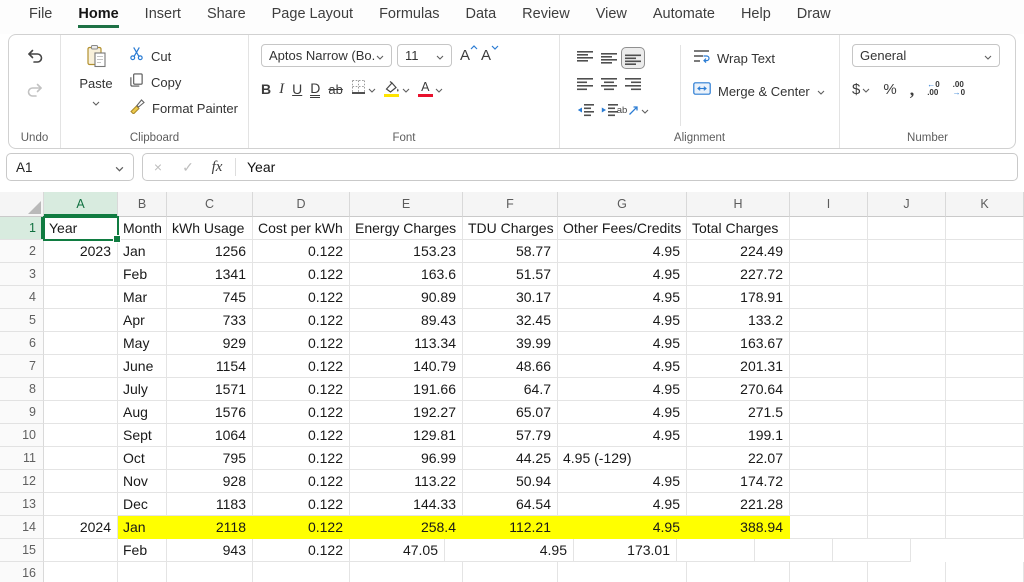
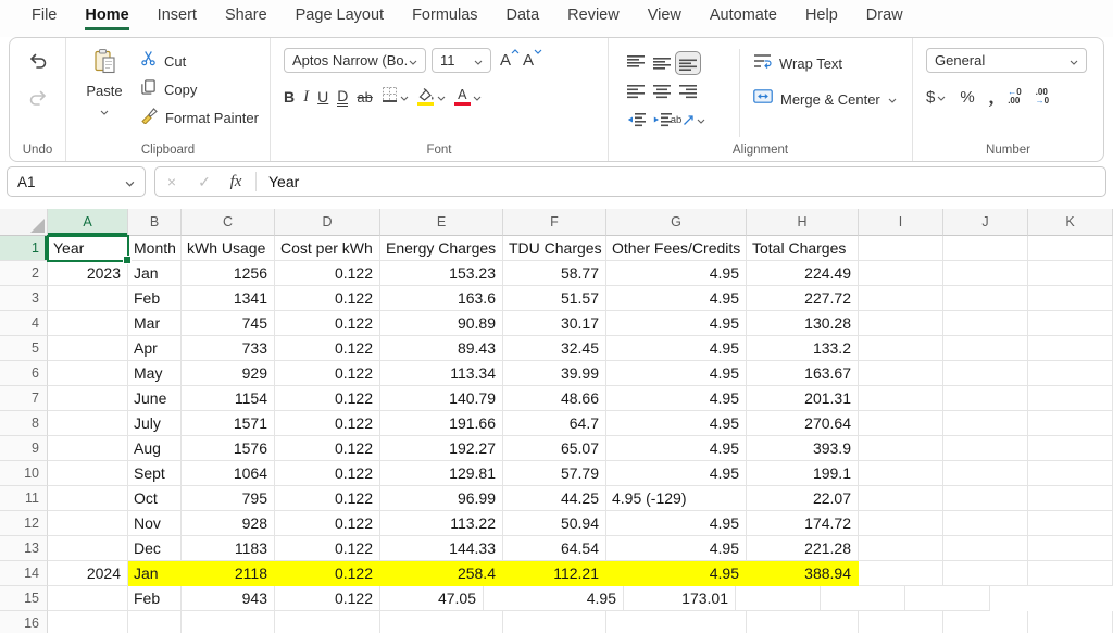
  File
  Home
  Insert
  Share
  Page Layout
  Formulas
  Data
  Review
  View
  Automate
  Help
  Draw
  Undo
  Paste
  Cut
  Copy
  Format Painter
  Clipboard
  Aptos Narrow (Bo.
  11
  A
  A
  B
  I
  U
  D
  ab
  A
  Font
  ab
  Wrap Text
  Merge & Center
  Alignment
  General
  $
  %
  ,
  ←0
  .00
  .00
  →0
  Number
  A1
  ×
  ✓
  fx
  Year
  A
  B
  C
  D
  E
  F
  G
  H
  I
  J
  K
  1
  Month
  kWh Usage
  Cost per kWh
  Energy Charges
  TDU Charges
  Other Fees/Credits
  Total Charges
  2
  2023
  Jan
  1256
  0.122
  153.23
  58.77
  4.95
  224.49
  3
  Feb
  1341
  0.122
  163.6
  51.57
  4.95
  227.72
  4
  Mar
  745
  0.122
  90.89
  30.17
  4.95
- 178.91
+ 130.28
  5
  Apr
  733
  0.122
  89.43
  32.45
  4.95
  133.2
  6
  May
  929
  0.122
  113.34
  39.99
  4.95
  163.67
  7
  June
  1154
  0.122
  140.79
  48.66
  4.95
  201.31
  8
  July
  1571
  0.122
  191.66
  64.7
  4.95
  270.64
  9
  Aug
  1576
  0.122
  192.27
  65.07
  4.95
- 271.5
+ 393.9
  10
  Sept
  1064
  0.122
  129.81
  57.79
  4.95
  199.1
  11
  Oct
  795
  0.122
  96.99
  44.25
  4.95 (-129)
  22.07
  12
  Nov
  928
  0.122
  113.22
  50.94
  4.95
  174.72
  13
  Dec
  1183
  0.122
  144.33
  64.54
  4.95
  221.28
  14
  2024
  Jan
  2118
  0.122
  258.4
  112.21
  4.95
  388.94
  15
  Feb
  943
  0.122
  47.05
  4.95
  173.01
  16
